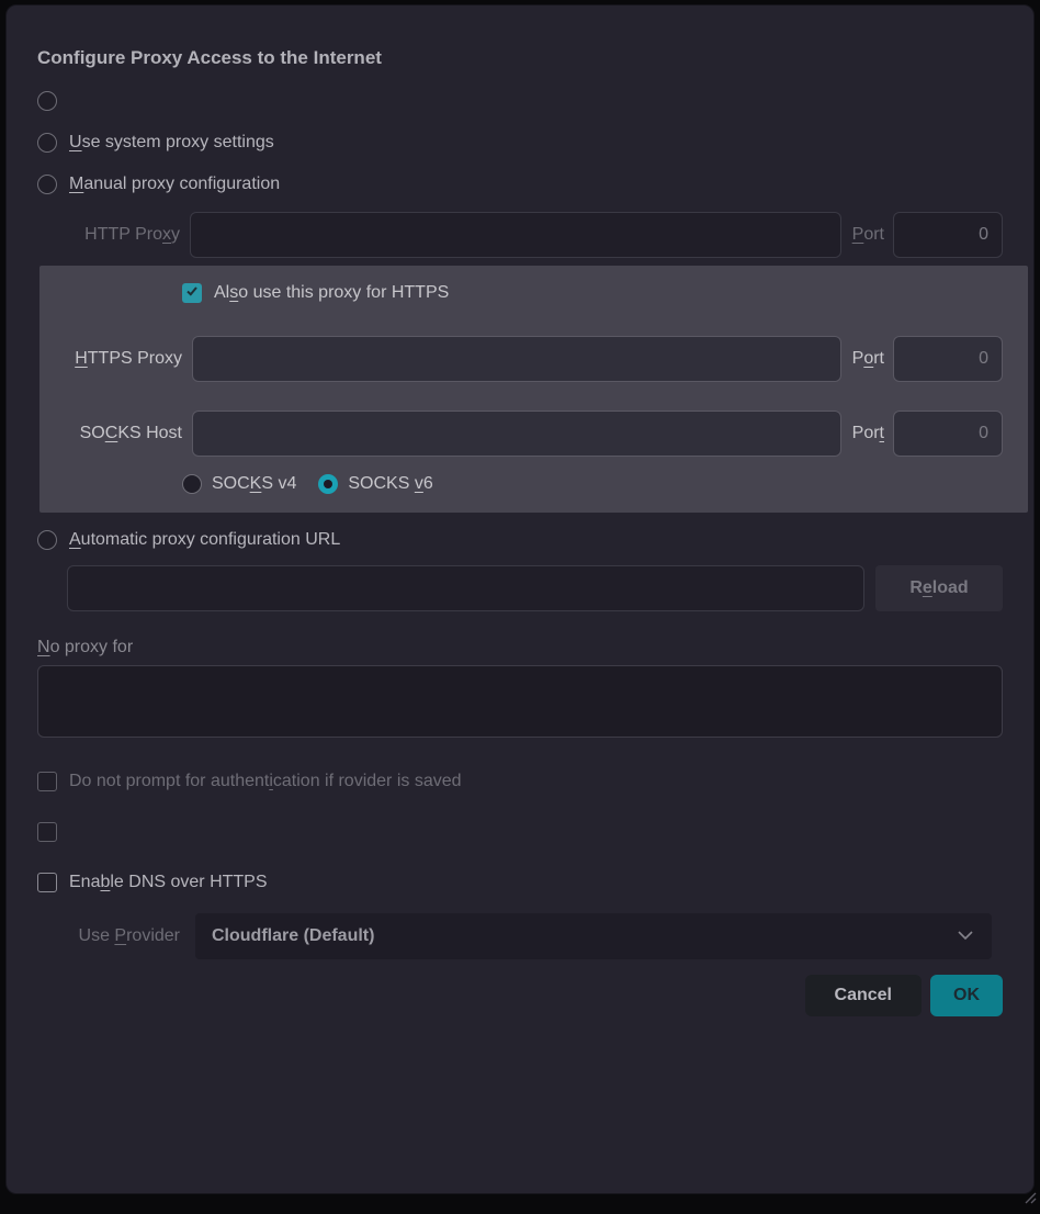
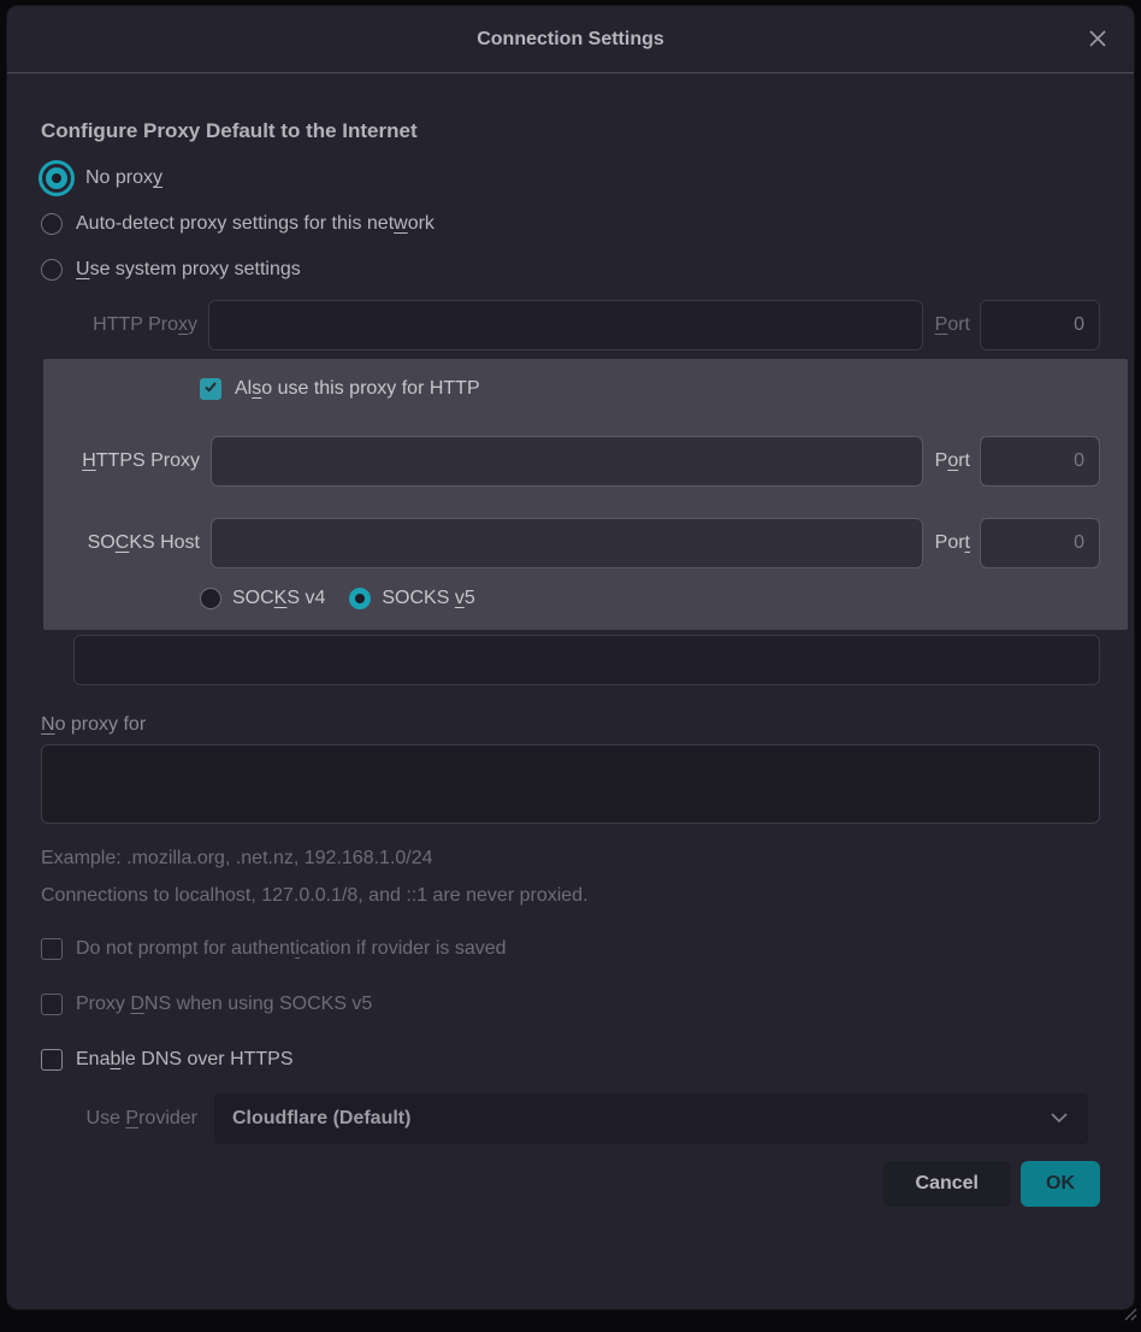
+ Connection Settings
- Configure Proxy Access to the Internet
+ Configure Proxy Default to the Internet
+ No proxy
+ Auto-detect proxy settings for this network
  Use system proxy settings
- Manual proxy configuration
  HTTP Proxy
  Port
  0
- Also use this proxy for HTTPS
+ Also use this proxy for HTTP
  HTTPS Proxy
  Port
  0
  SOCKS Host
  Port
  0
  SOCKS v4
- SOCKS v6
+ SOCKS v5
- Automatic proxy configuration URL
- Reload
  No proxy for
+ Example: .mozilla.org, .net.nz, 192.168.1.0/24
+ Connections to localhost, 127.0.0.1/8, and ::1 are never proxied.
  Do not prompt for authentication if rovider is saved
+ Proxy DNS when using SOCKS v5
  Enable DNS over HTTPS
  Use Provider
  Cloudflare (Default)
  Cancel
  OK
